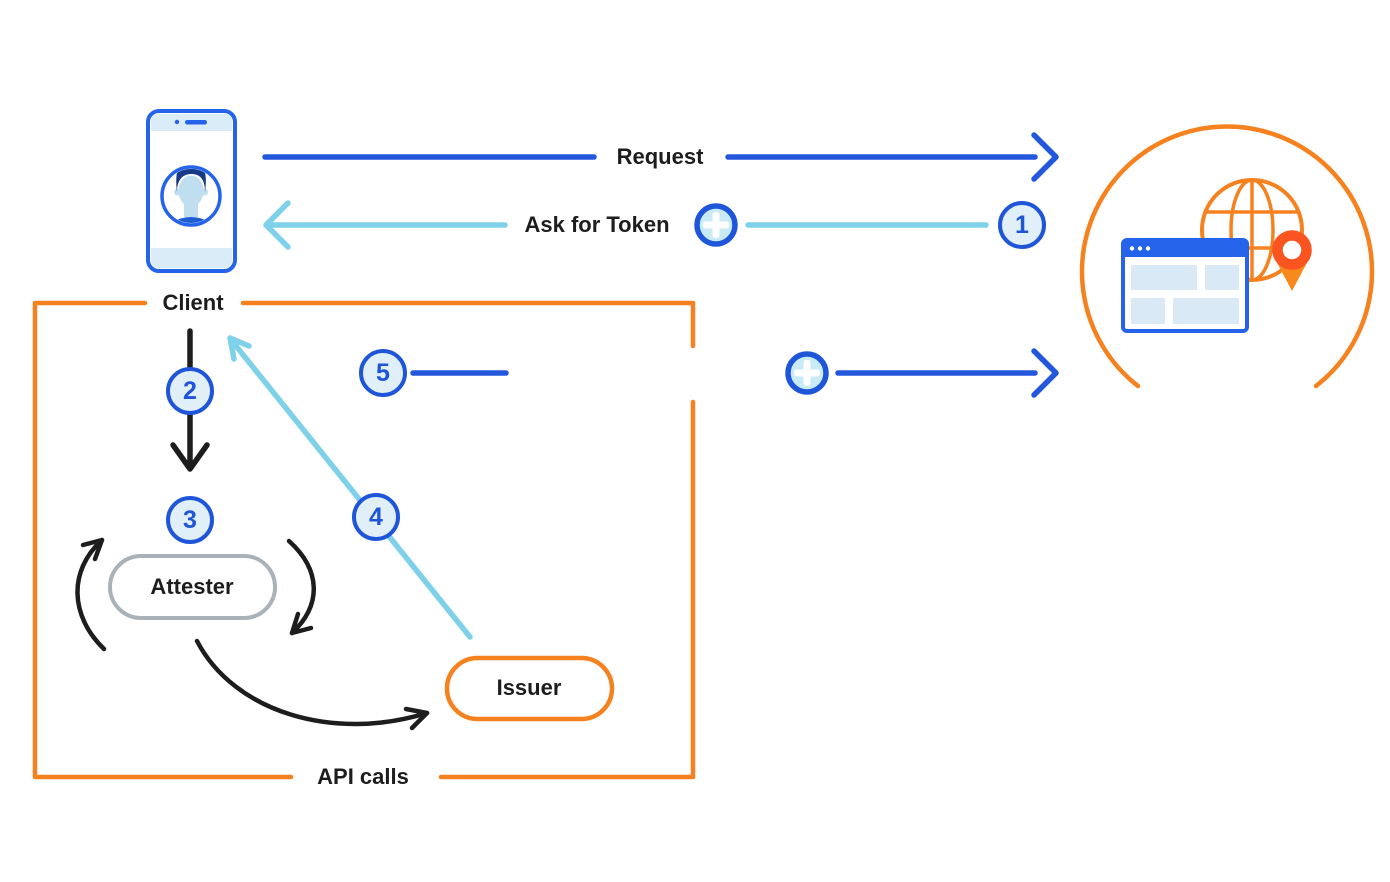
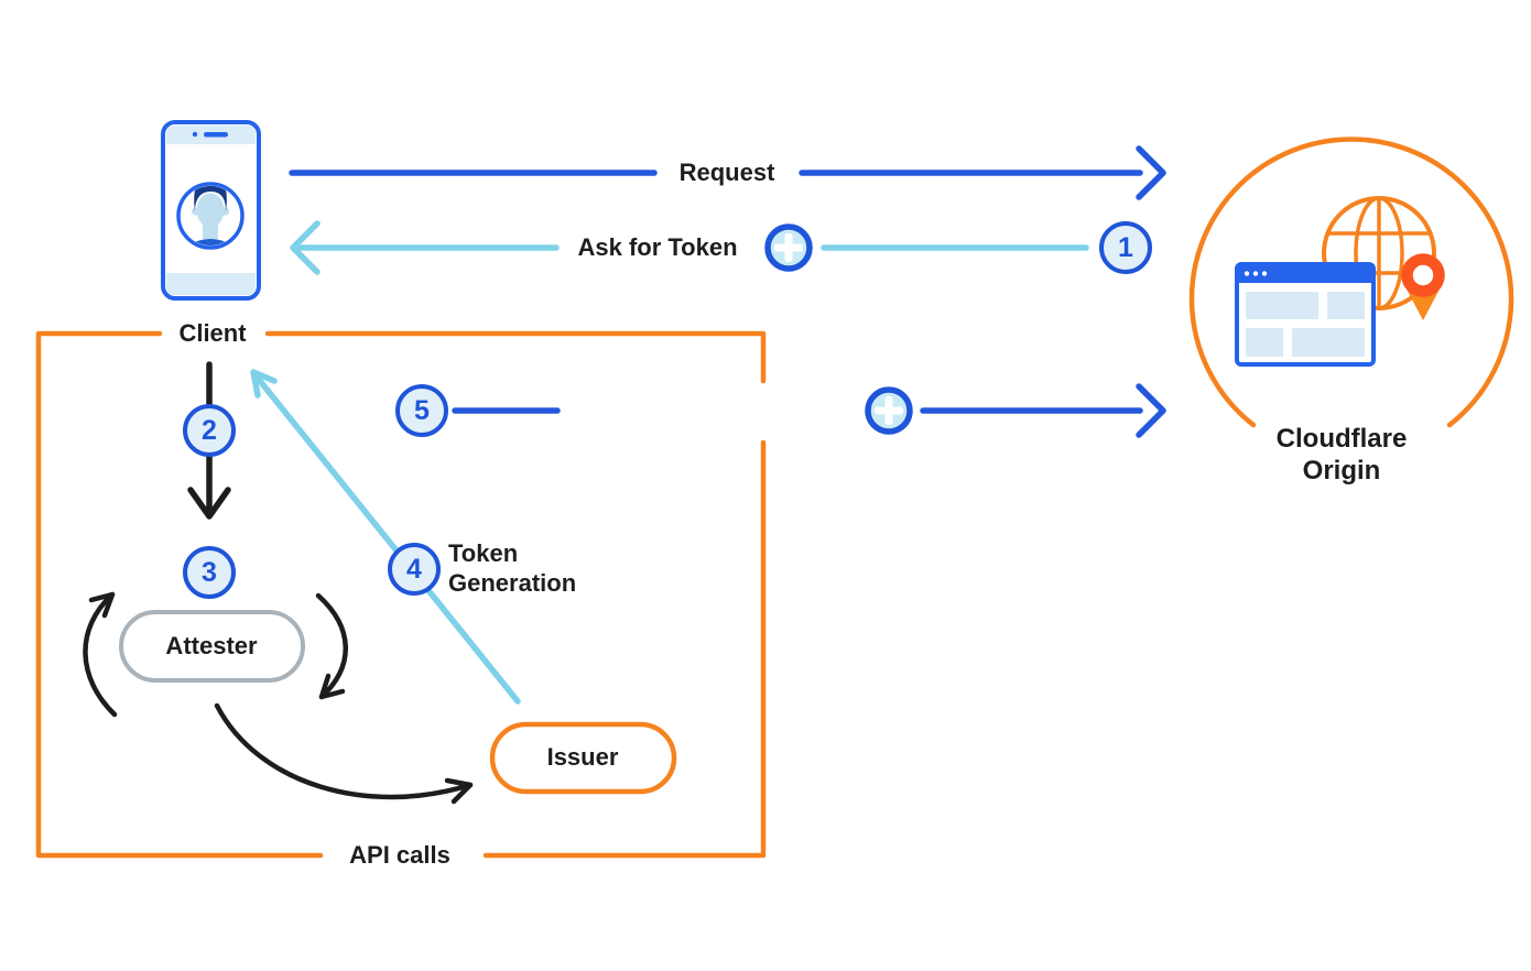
  Client
  Request
  Ask for Token
  Attester
  Issuer
  API calls
+ Token
+ Generation
+ Cloudflare
+ Origin
  1
  2
  3
  4
  5
